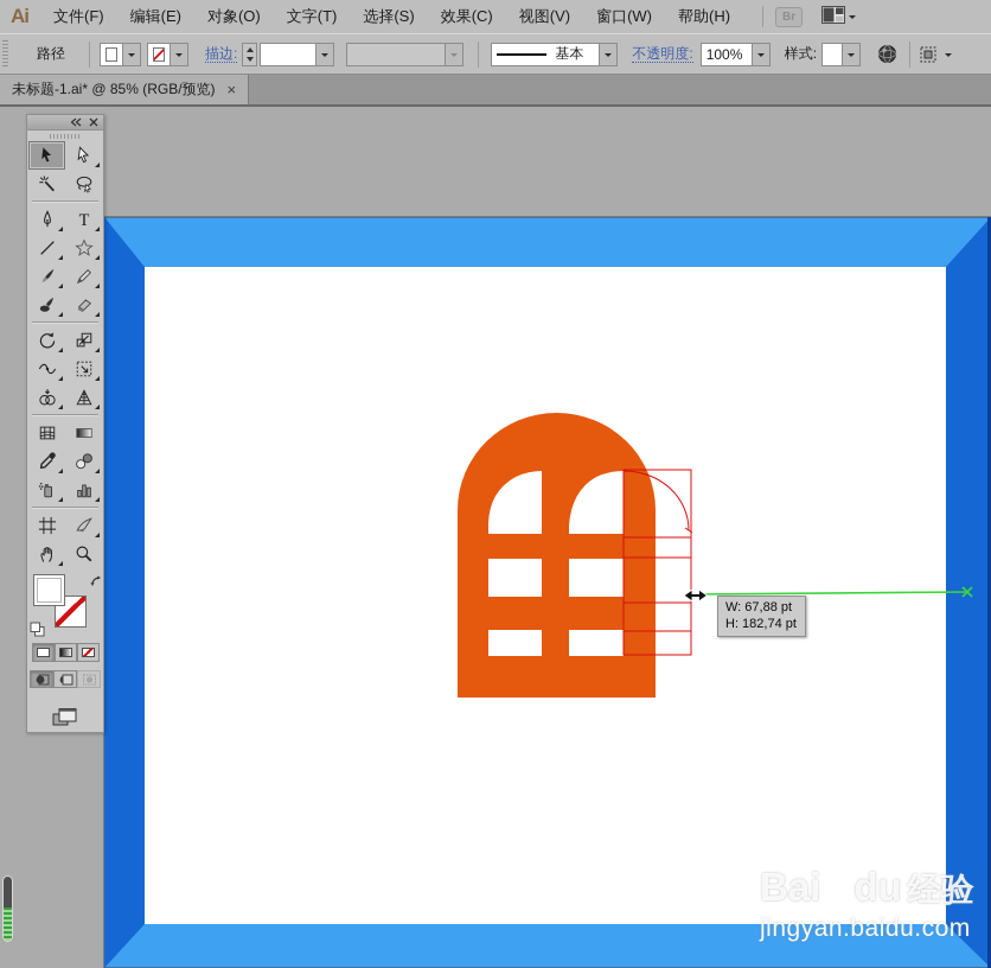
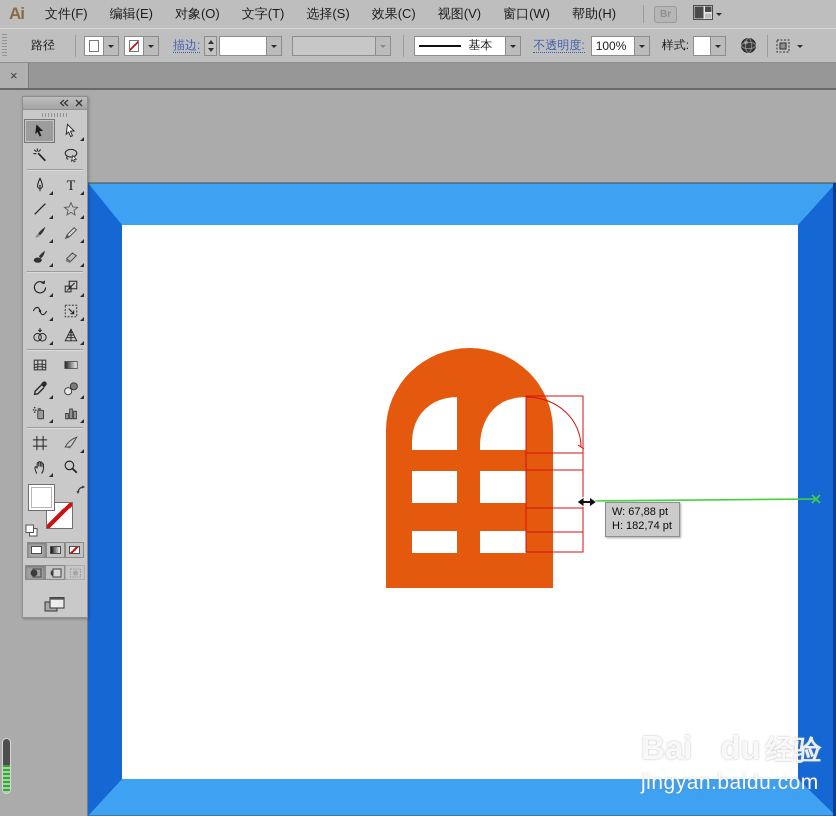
  Ai
  文件(F)
  编辑(E)
  对象(O)
  文字(T)
  选择(S)
  效果(C)
  视图(V)
  窗口(W)
  帮助(H)
  Br
  路径
  描边:
  基本
  不透明度:
  100%
  样式:
- 未标题-1.ai* @ 85% (RGB/预览)
  ×
  W: 67,88 pt
  H: 182,74 pt
  Bai
  du
  经验
  jingyan.baidu.com
  T
